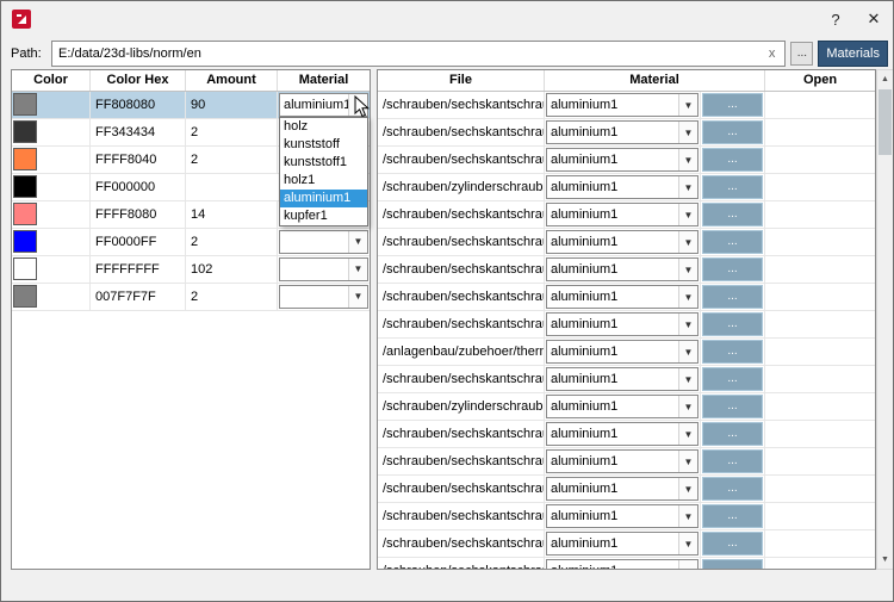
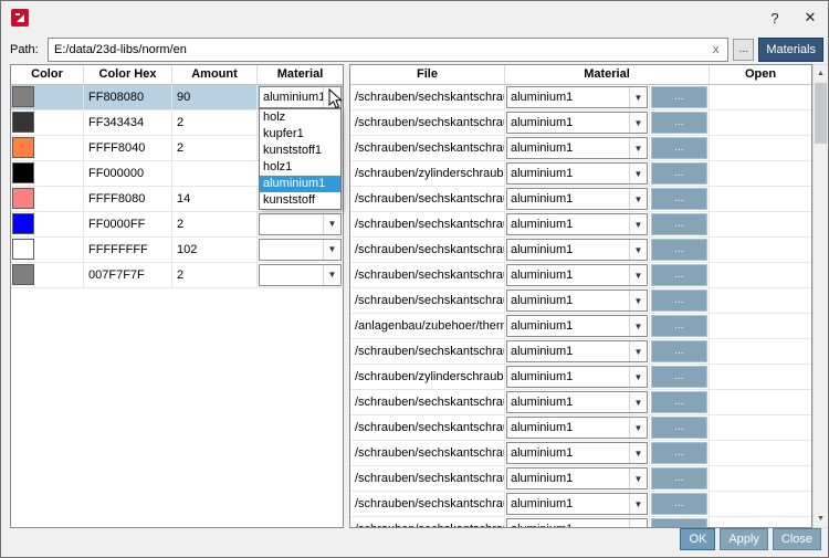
  ?
  ✕
  Path:
  E:/data/23d-libs/norm/en
  x
  ...
  Materials
  Color
  Color Hex
  Amount
  Material
  FF808080
  90
  aluminium
  FF343434
  2
  FFFF8040
  2
  FF000000
  FFFF8080
  14
  FF0000FF
  2
  ▼
  FFFFFFFF
  102
  ▼
  007F7F7F
  2
  ▼
  holz
- kunststoff
+ kupfer1
  kunststoff1
  holz1
  aluminium1
- kupfer1
+ kunststoff
  File
  Material
  Open
  /schrauben/sechskantschra
  aluminium1
  ▼
  ...
  /schrauben/sechskantschra
  aluminium1
  ▼
  ...
  /schrauben/sechskantschra
  aluminium1
  ▼
  ...
  /schrauben/zylinderschraub
  aluminium1
  ▼
  ...
  /schrauben/sechskantschra
  aluminium1
  ▼
  ...
  /schrauben/sechskantschra
  aluminium1
  ▼
  ...
  /schrauben/sechskantschra
  aluminium1
  ▼
  ...
  /schrauben/sechskantschra
  aluminium1
  ▼
  ...
  /schrauben/sechskantschra
  aluminium1
  ▼
  ...
  /anlagenbau/zubehoer/ther
  aluminium1
  ▼
  ...
  /schrauben/sechskantschra
  aluminium1
  ▼
  ...
  /schrauben/zylinderschraub
  aluminium1
  ▼
  ...
  /schrauben/sechskantschra
  aluminium1
  ▼
  ...
  /schrauben/sechskantschra
  aluminium1
  ▼
  ...
  /schrauben/sechskantschra
  aluminium1
  ▼
  ...
  /schrauben/sechskantschra
  aluminium1
  ▼
  ...
  /schrauben/sechskantschra
  aluminium1
  ▼
  ...
+ OK
+ Apply
+ Close
